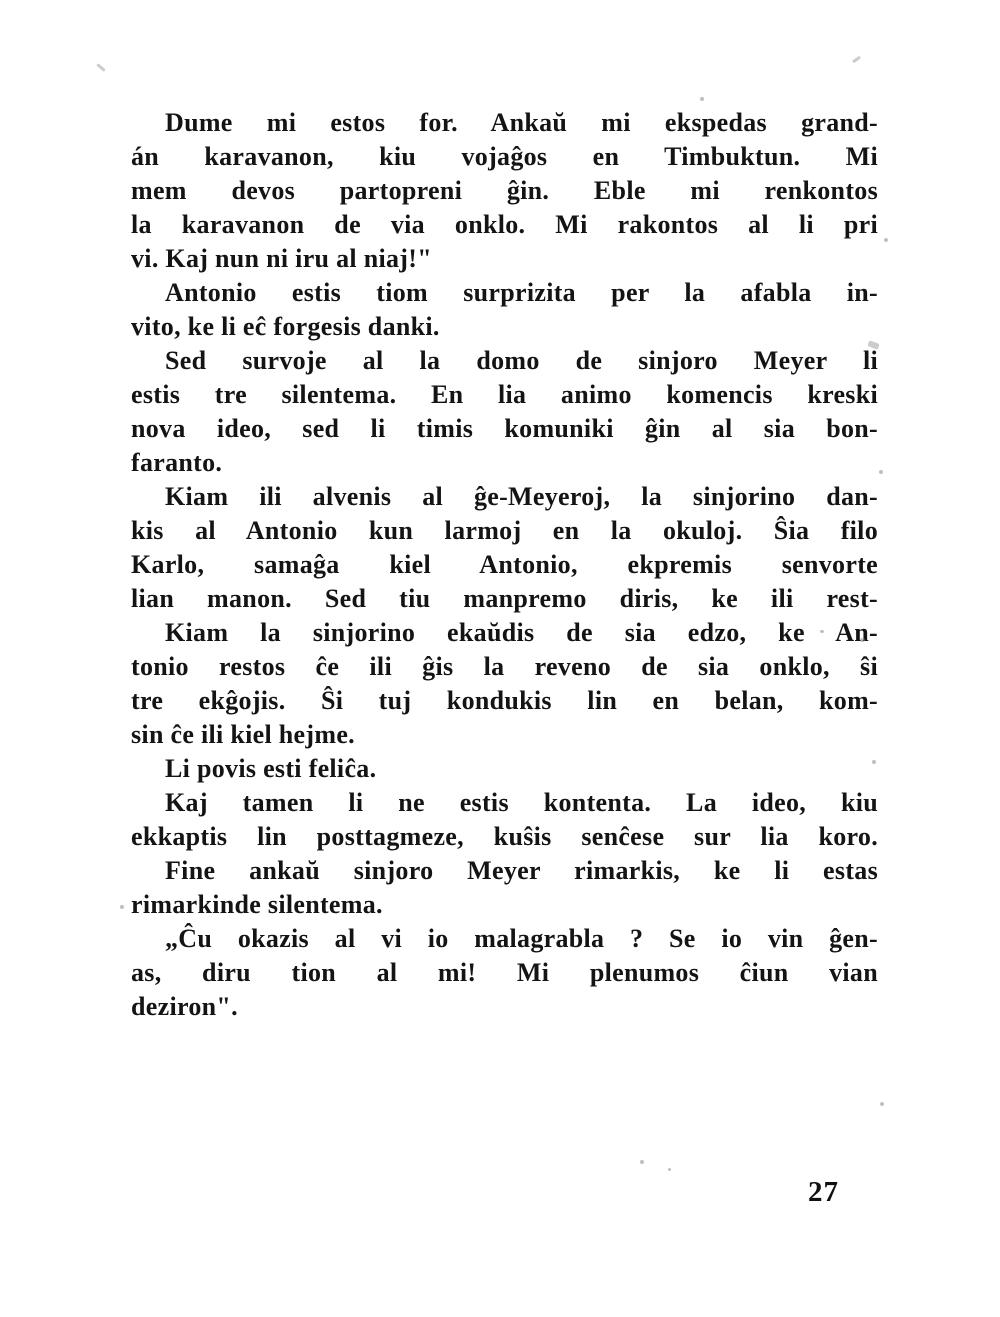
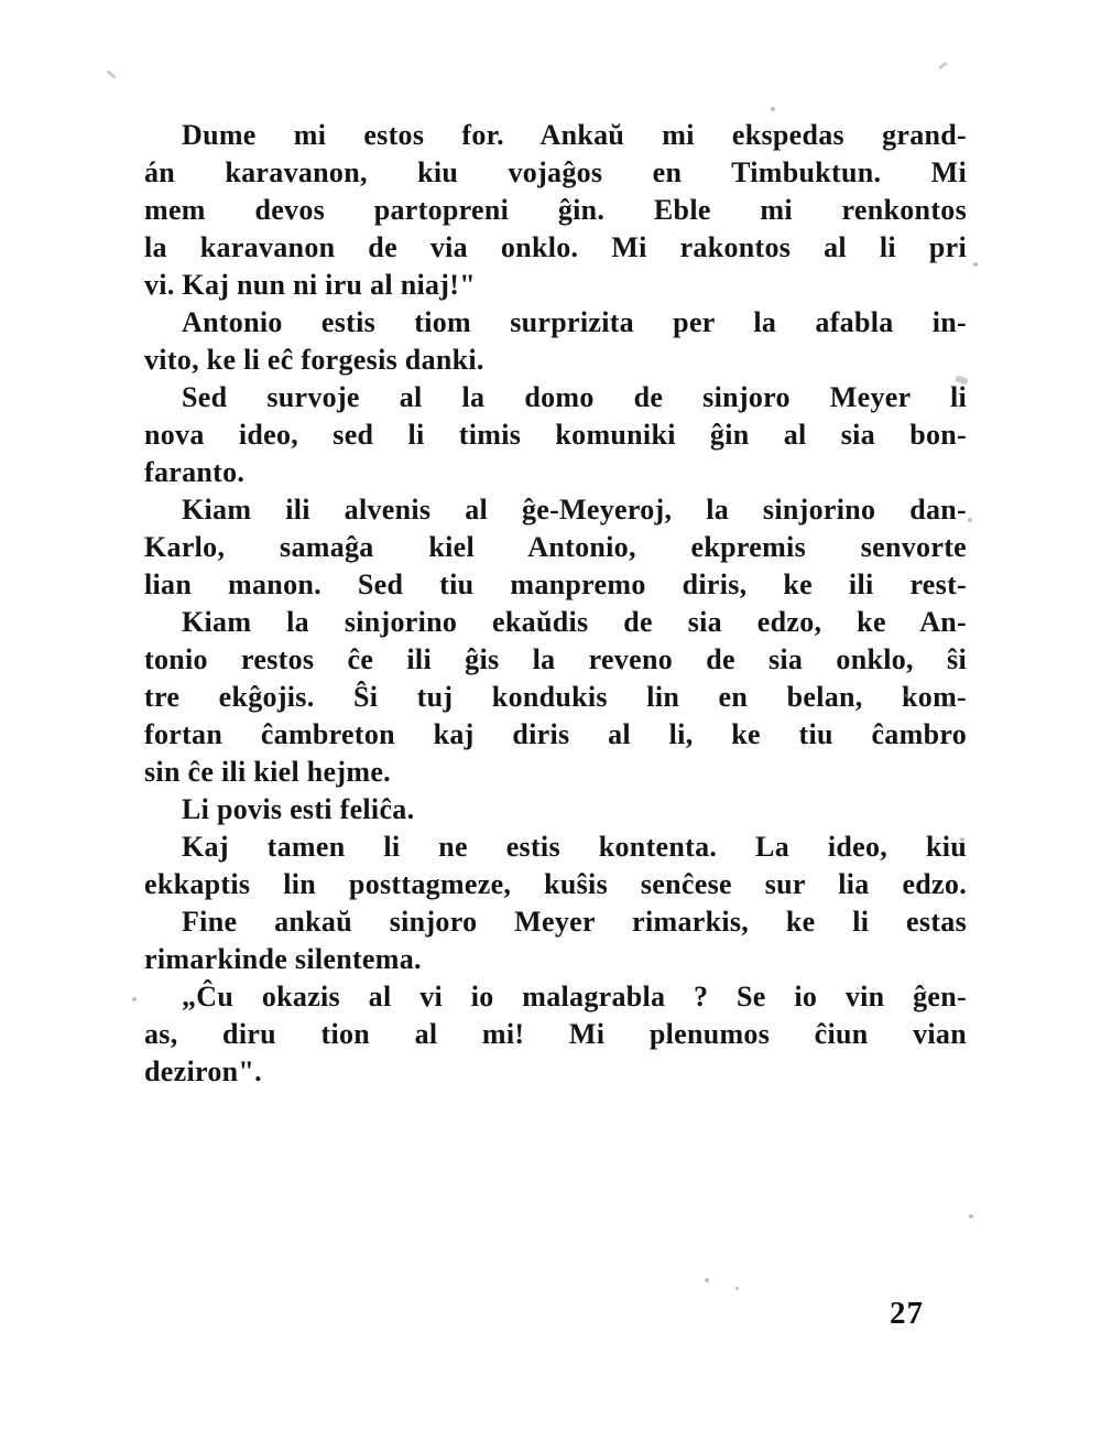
  Dume mi estos for. Ankaŭ mi ekspedas grand-
  án karavanon, kiu vojaĝos en Timbuktun. Mi
  mem devos partopreni ĝin. Eble mi renkontos
  la karavanon de via onklo. Mi rakontos al li pri
  vi. Kaj nun ni iru al niaj!"
  Antonio estis tiom surprizita per la afabla in-
  vito, ke li eĉ forgesis danki.
  Sed survoje al la domo de sinjoro Meyer li
- estis tre silentema. En lia animo komencis kreski
  nova ideo, sed li timis komuniki ĝin al sia bon-
  faranto.
  Kiam ili alvenis al ĝe-Meyeroj, la sinjorino dan-
- kis al Antonio kun larmoj en la okuloj. Ŝia filo
  Karlo, samaĝa kiel Antonio, ekpremis senvorte
  lian manon. Sed tiu manpremo diris, ke ili rest-
  Kiam la sinjorino ekaŭdis de sia edzo, ke An-
  tonio restos ĉe ili ĝis la reveno de sia onklo, ŝi
  tre ekĝojis. Ŝi tuj kondukis lin en belan, kom-
+ fortan ĉambreton kaj diris al li, ke tiu ĉambro
  sin ĉe ili kiel hejme.
  Li povis esti feliĉa.
  Kaj tamen li ne estis kontenta. La ideo, kiu
- ekkaptis lin posttagmeze, kuŝis senĉese sur lia koro.
+ ekkaptis lin posttagmeze, kuŝis senĉese sur lia edzo.
  Fine ankaŭ sinjoro Meyer rimarkis, ke li estas
  rimarkinde silentema.
  „Ĉu okazis al vi io malagrabla ? Se io vin ĝen-
  as, diru tion al mi! Mi plenumos ĉiun vian
  deziron".
  27
